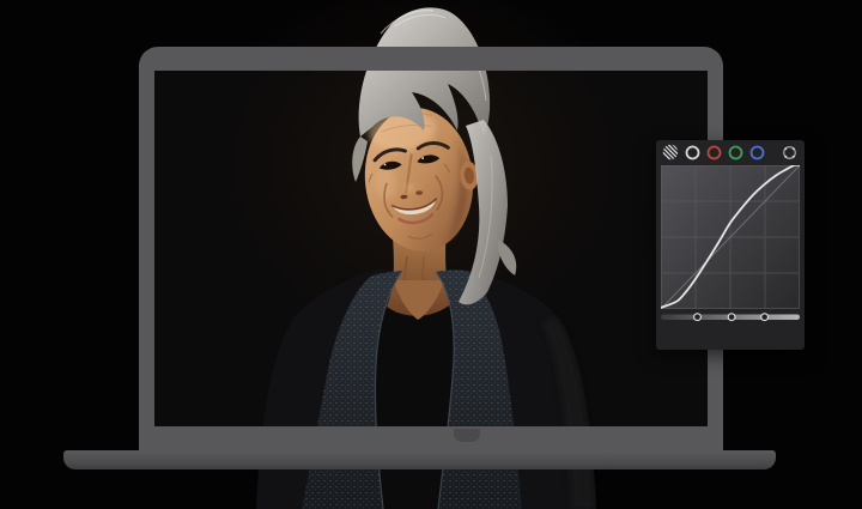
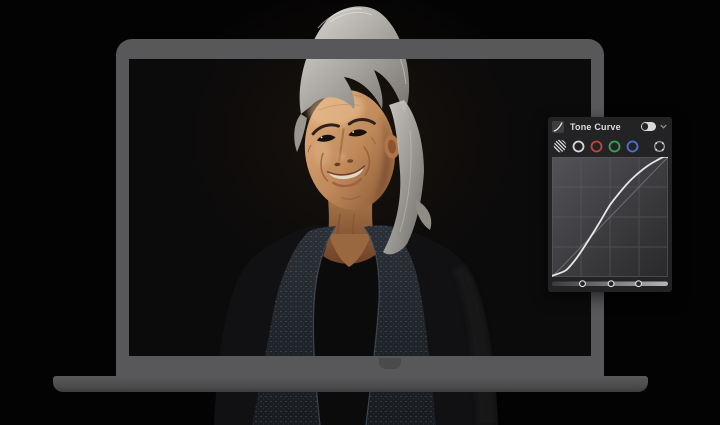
+ Tone Curve
